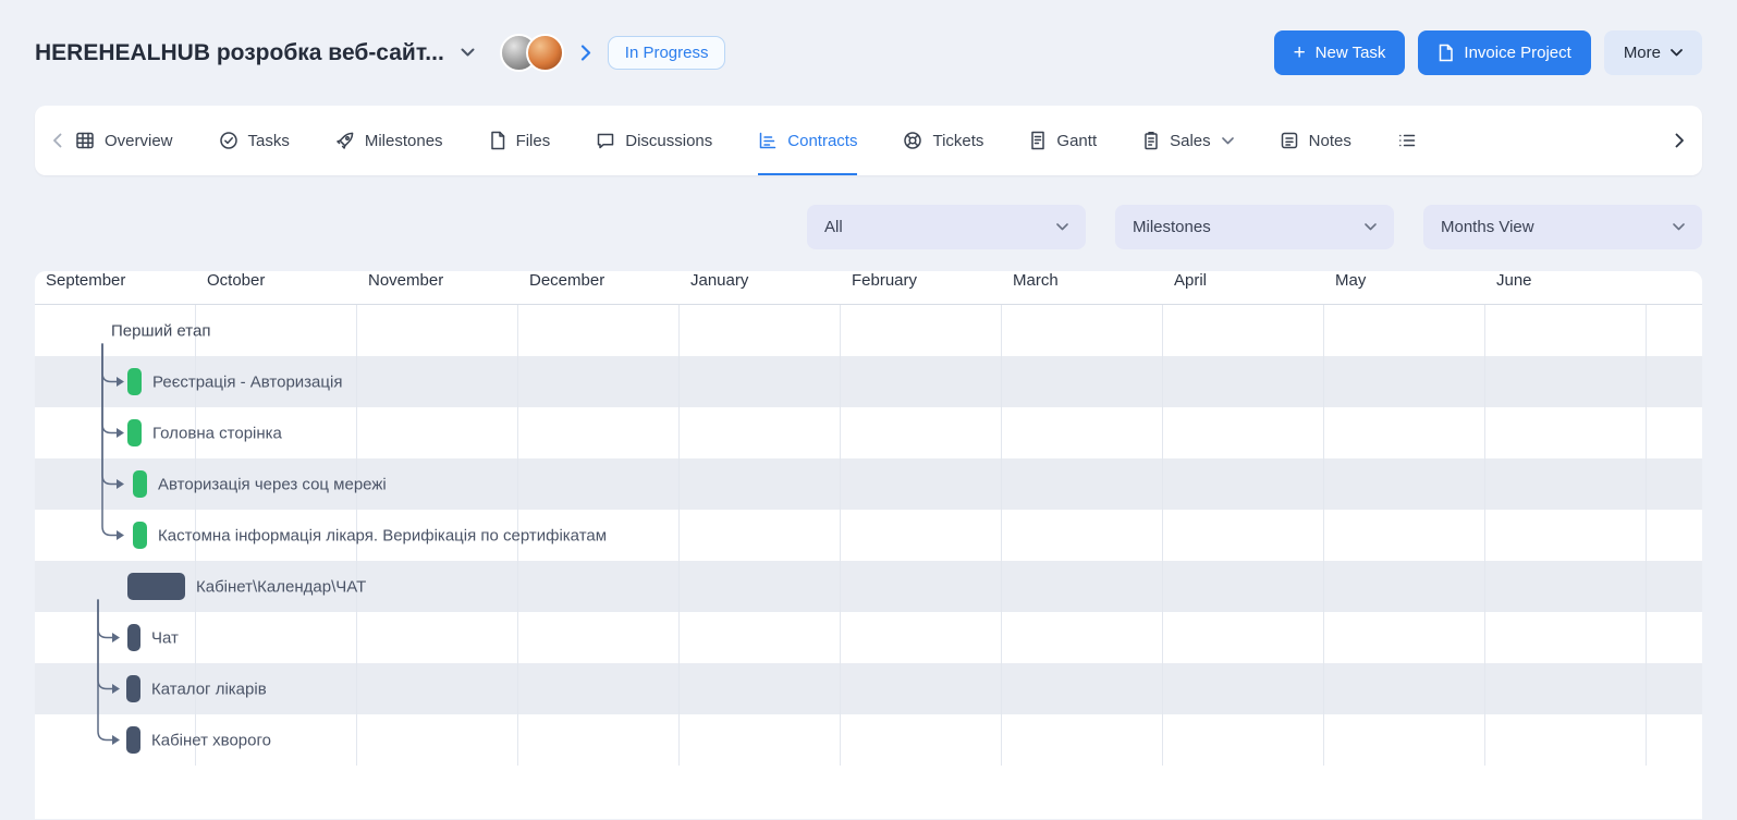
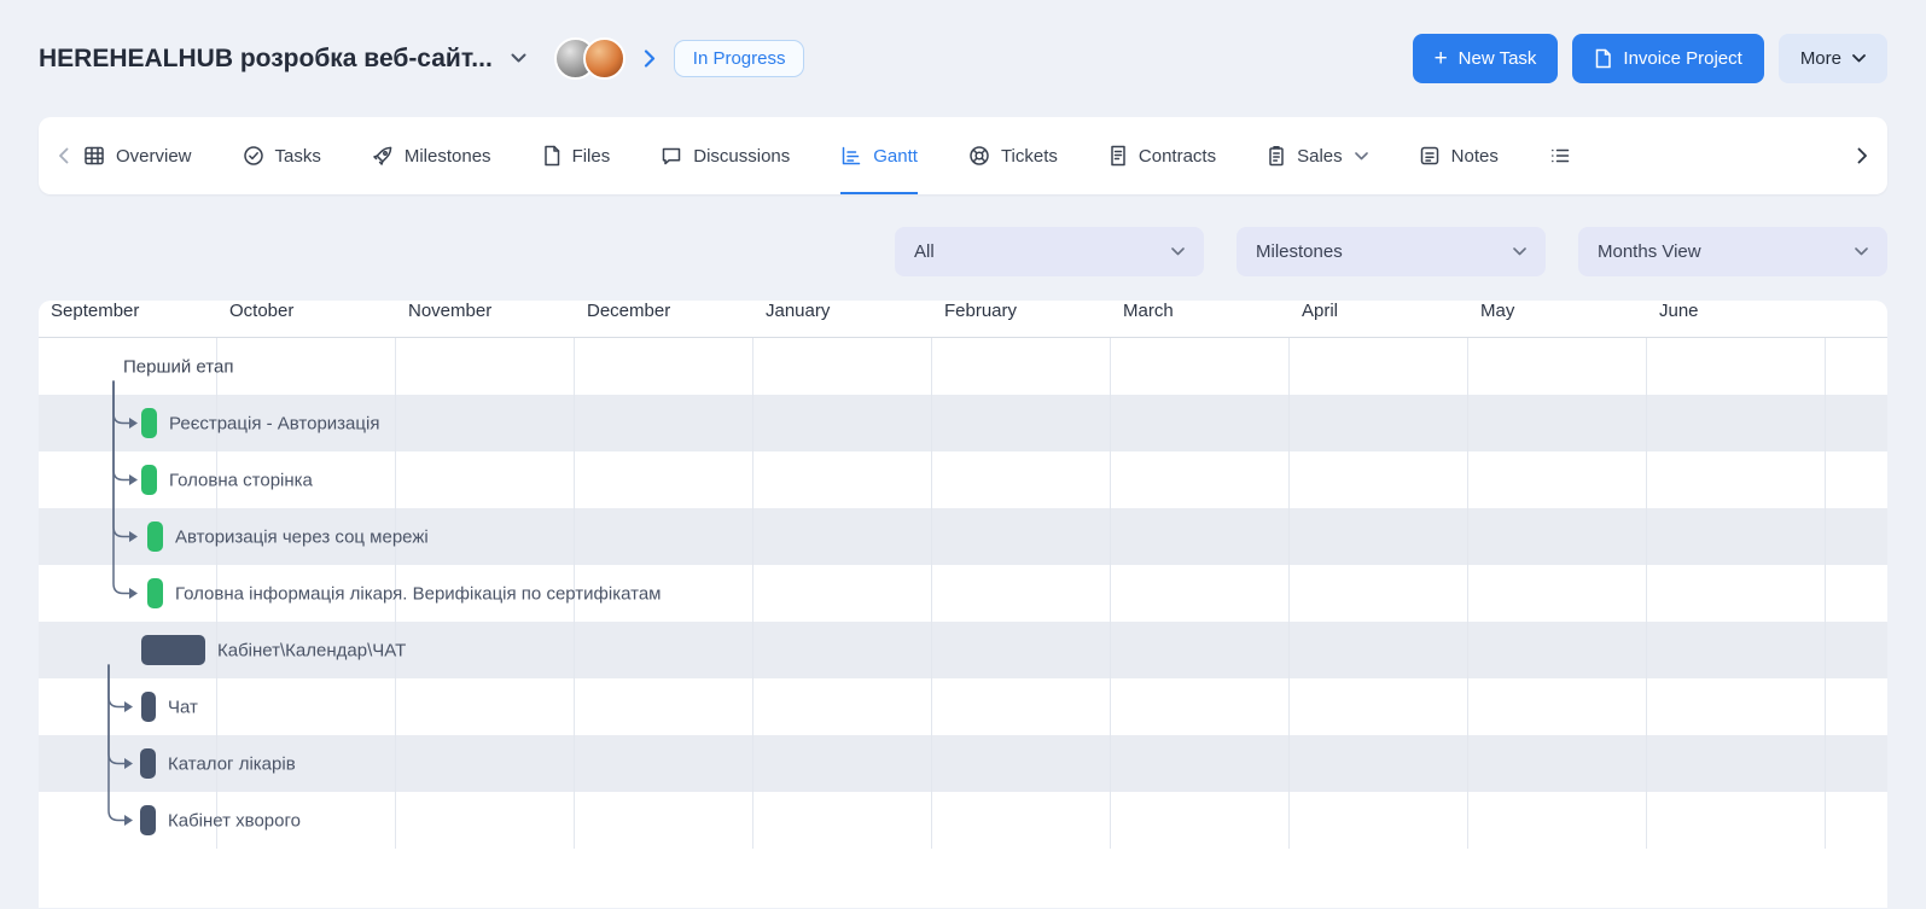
  HEREHEALHUB розробка веб-сайт...
  In Progress
  +
  New Task
  Invoice Project
  More
  Overview
  Tasks
  Milestones
  Files
  Discussions
- Contracts
+ Gantt
  Tickets
- Gantt
+ Contracts
  Sales
  Notes
  All
  Milestones
  Months View
  September
  October
  November
  December
  January
  February
  March
  April
  May
  June
  Перший етап
  Реєстрація - Авторизація
  Головна сторінка
  Авторизація через соц мережі
- Кастомна інформація лікаря. Верифікація по сертифікатам
+ Головна інформація лікаря. Верифікація по сертифікатам
  Кабінет\Календар\ЧАТ
  Чат
  Каталог лікарів
  Кабінет хворого
